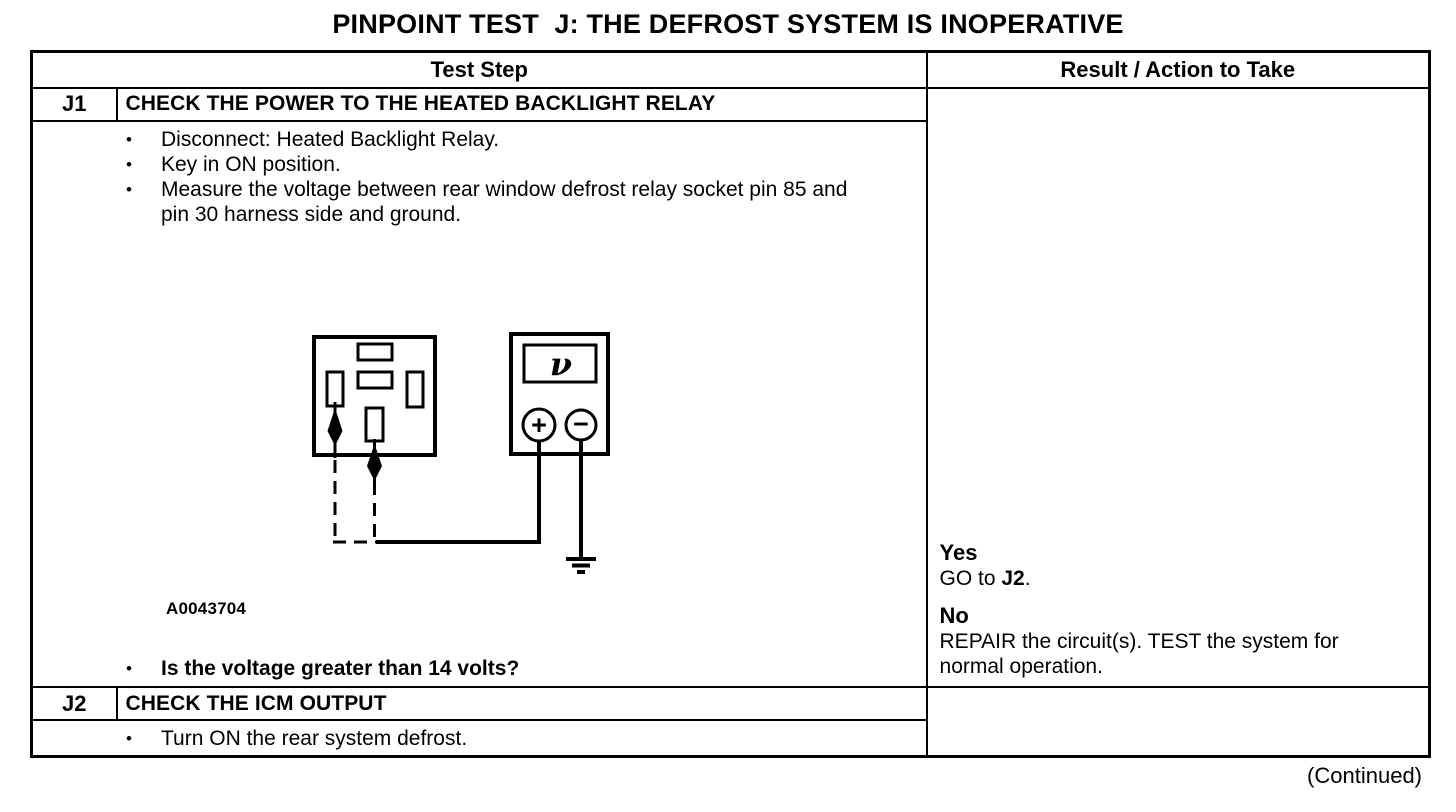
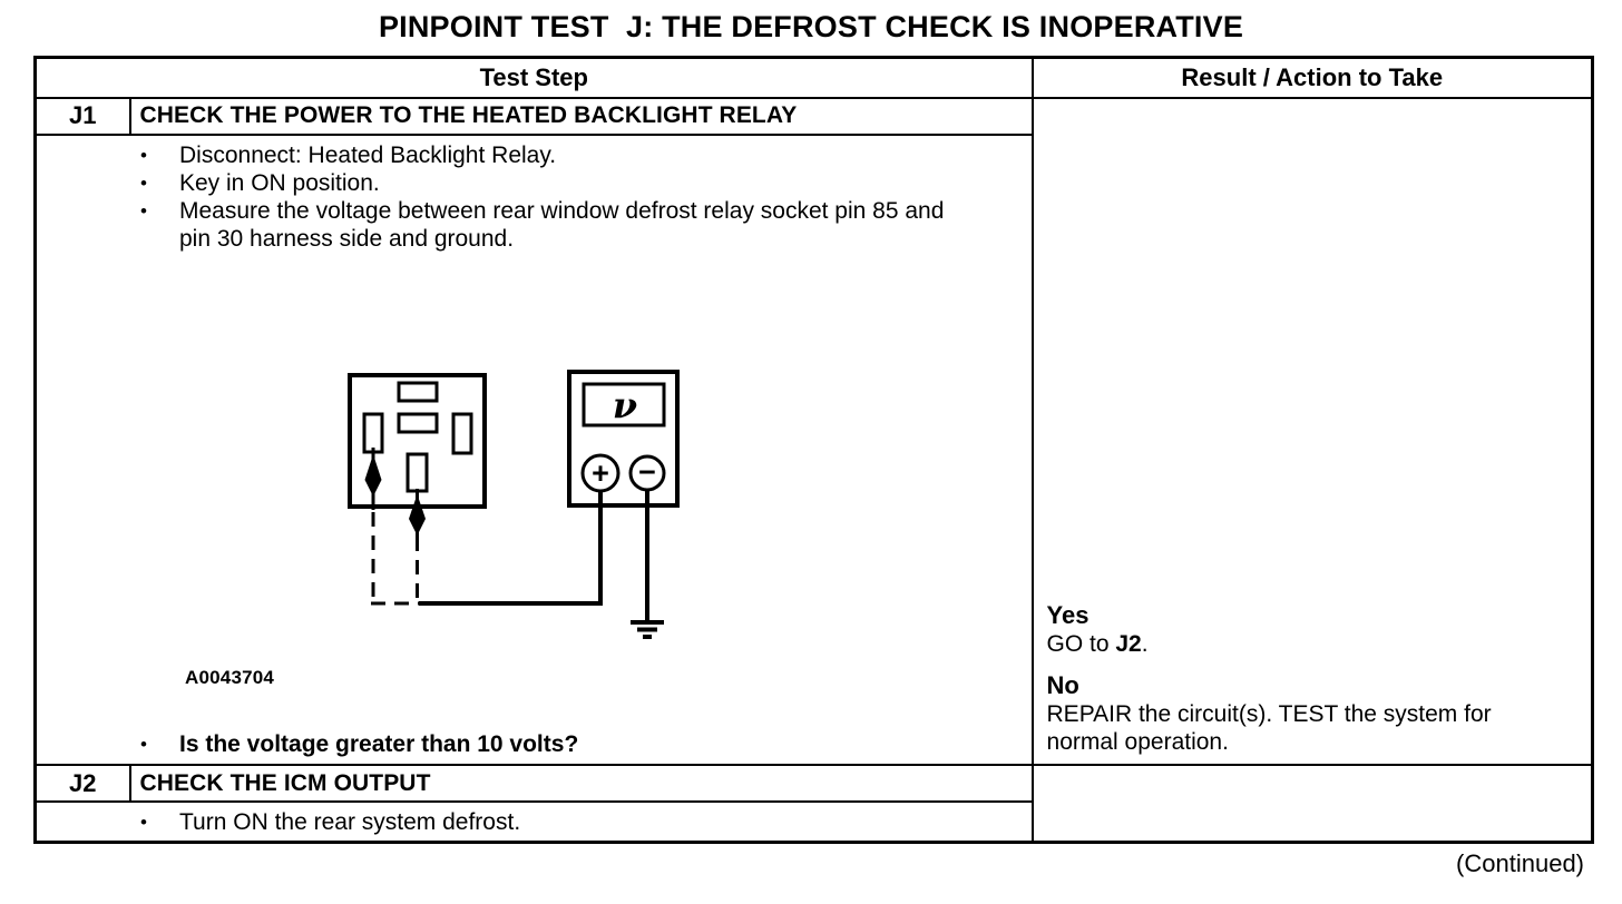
- PINPOINT TEST J: THE DEFROST SYSTEM IS INOPERATIVE
+ PINPOINT TEST J: THE DEFROST CHECK IS INOPERATIVE
  Test Step	Result / Action to Take
  J1	CHECK THE POWER TO THE HEATED BACKLIGHT RELAY	Yes GO to J2. No REPAIR the circuit(s). TEST the system for normal operation.
- • Disconnect: Heated Backlight Relay. • Key in ON position. • Measure the voltage between rear window defrost relay socket pin 85 and pin 30 harness side and ground. ν + − A0043704 • Is the voltage greater than 14 volts?
+ • Disconnect: Heated Backlight Relay. • Key in ON position. • Measure the voltage between rear window defrost relay socket pin 85 and pin 30 harness side and ground. ν + − A0043704 • Is the voltage greater than 10 volts?
  J2	CHECK THE ICM OUTPUT
  • Turn ON the rear system defrost.
  (Continued)
